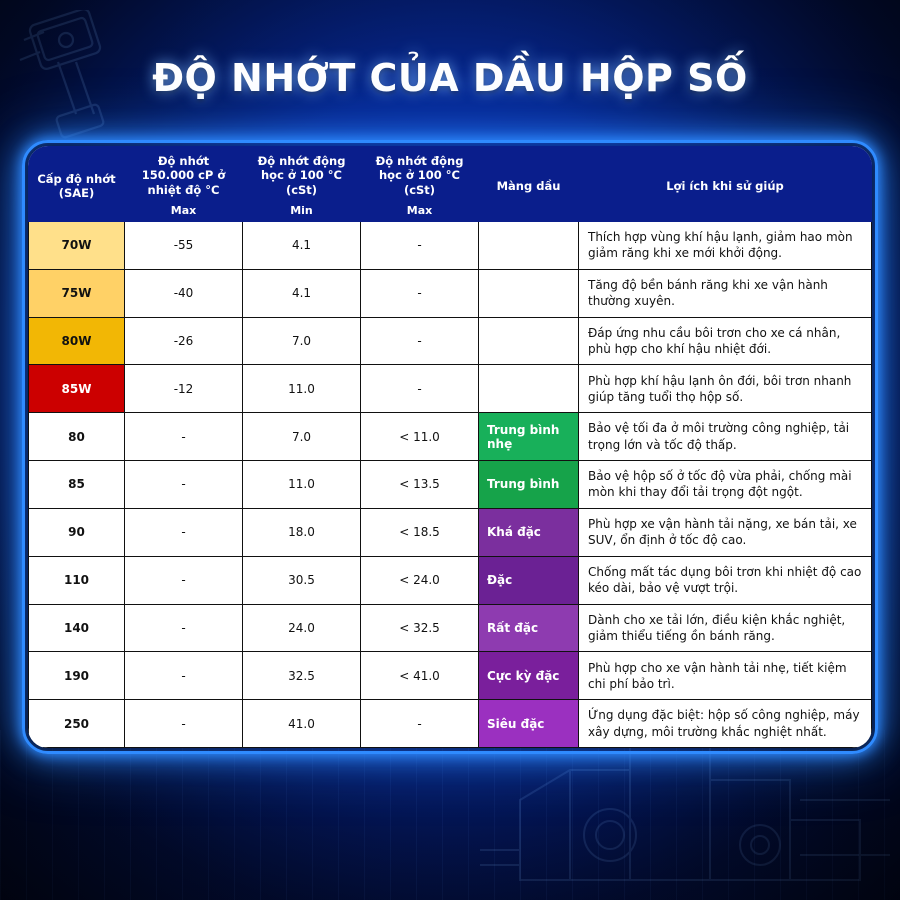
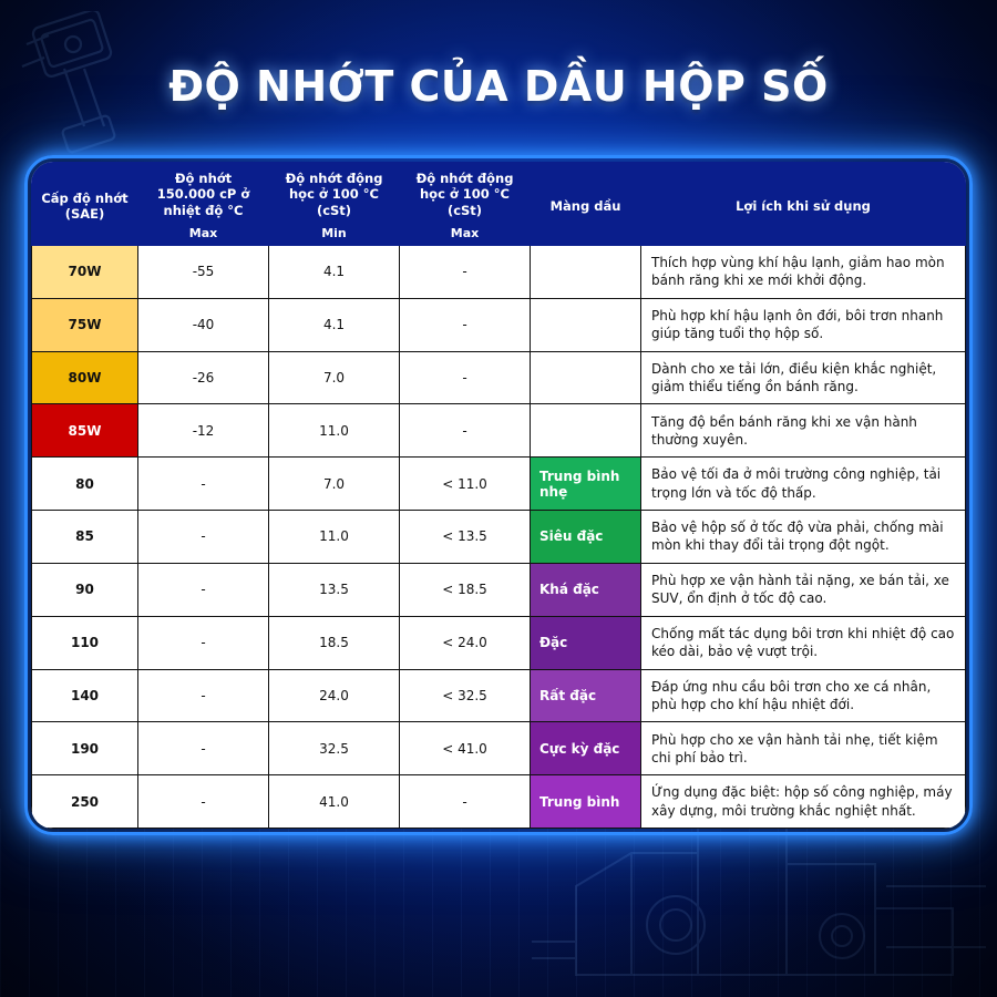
  ĐỘ NHỚT CỦA DẦU HỘP SỐ
- Cấp độ nhớt (SAE)	Độ nhớt 150.000 cP ở nhiệt độ °C	Độ nhớt động học ở 100 °C (cSt)	Độ nhớt động học ở 100 °C (cSt)	Màng dầu	Lợi ích khi sử giúp
+ Cấp độ nhớt (SAE)	Độ nhớt 150.000 cP ở nhiệt độ °C	Độ nhớt động học ở 100 °C (cSt)	Độ nhớt động học ở 100 °C (cSt)	Màng dầu	Lợi ích khi sử dụng
  Max	Min	Max
- 70W	-55	4.1	-		Thích hợp vùng khí hậu lạnh, giảm hao mòn giảm răng khi xe mới khởi động.
+ 70W	-55	4.1	-		Thích hợp vùng khí hậu lạnh, giảm hao mòn bánh răng khi xe mới khởi động.
- 75W	-40	4.1	-		Tăng độ bền bánh răng khi xe vận hành thường xuyên.
+ 75W	-40	4.1	-		Phù hợp khí hậu lạnh ôn đới, bôi trơn nhanh giúp tăng tuổi thọ hộp số.
- 80W	-26	7.0	-		Đáp ứng nhu cầu bôi trơn cho xe cá nhân, phù hợp cho khí hậu nhiệt đới.
+ 80W	-26	7.0	-		Dành cho xe tải lớn, điều kiện khắc nghiệt, giảm thiểu tiếng ồn bánh răng.
- 85W	-12	11.0	-		Phù hợp khí hậu lạnh ôn đới, bôi trơn nhanh giúp tăng tuổi thọ hộp số.
+ 85W	-12	11.0	-		Tăng độ bền bánh răng khi xe vận hành thường xuyên.
  80	-	7.0	< 11.0	Trung bình nhẹ	Bảo vệ tối đa ở môi trường công nghiệp, tải trọng lớn và tốc độ thấp.
- 85	-	11.0	< 13.5	Trung bình	Bảo vệ hộp số ở tốc độ vừa phải, chống mài mòn khi thay đổi tải trọng đột ngột.
+ 85	-	11.0	< 13.5	Siêu đặc	Bảo vệ hộp số ở tốc độ vừa phải, chống mài mòn khi thay đổi tải trọng đột ngột.
- 90	-	18.0	< 18.5	Khá đặc	Phù hợp xe vận hành tải nặng, xe bán tải, xe SUV, ổn định ở tốc độ cao.
+ 90	-	13.5	< 18.5	Khá đặc	Phù hợp xe vận hành tải nặng, xe bán tải, xe SUV, ổn định ở tốc độ cao.
- 110	-	30.5	< 24.0	Đặc	Chống mất tác dụng bôi trơn khi nhiệt độ cao kéo dài, bảo vệ vượt trội.
+ 110	-	18.5	< 24.0	Đặc	Chống mất tác dụng bôi trơn khi nhiệt độ cao kéo dài, bảo vệ vượt trội.
- 140	-	24.0	< 32.5	Rất đặc	Dành cho xe tải lớn, điều kiện khắc nghiệt, giảm thiểu tiếng ồn bánh răng.
+ 140	-	24.0	< 32.5	Rất đặc	Đáp ứng nhu cầu bôi trơn cho xe cá nhân, phù hợp cho khí hậu nhiệt đới.
  190	-	32.5	< 41.0	Cực kỳ đặc	Phù hợp cho xe vận hành tải nhẹ, tiết kiệm chi phí bảo trì.
- 250	-	41.0	-	Siêu đặc	Ứng dụng đặc biệt: hộp số công nghiệp, máy xây dựng, môi trường khắc nghiệt nhất.
+ 250	-	41.0	-	Trung bình	Ứng dụng đặc biệt: hộp số công nghiệp, máy xây dựng, môi trường khắc nghiệt nhất.
